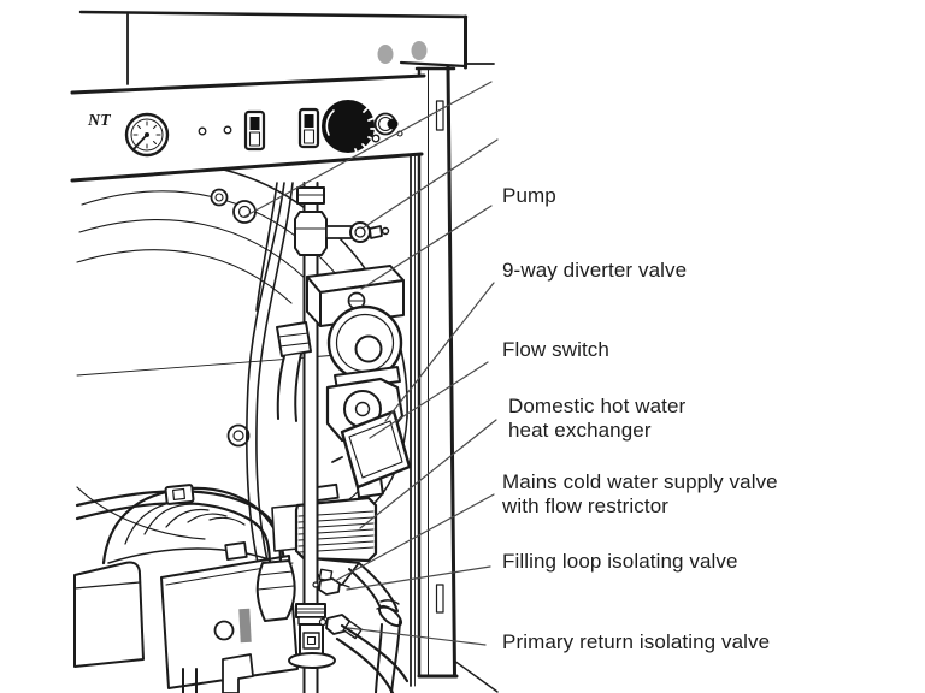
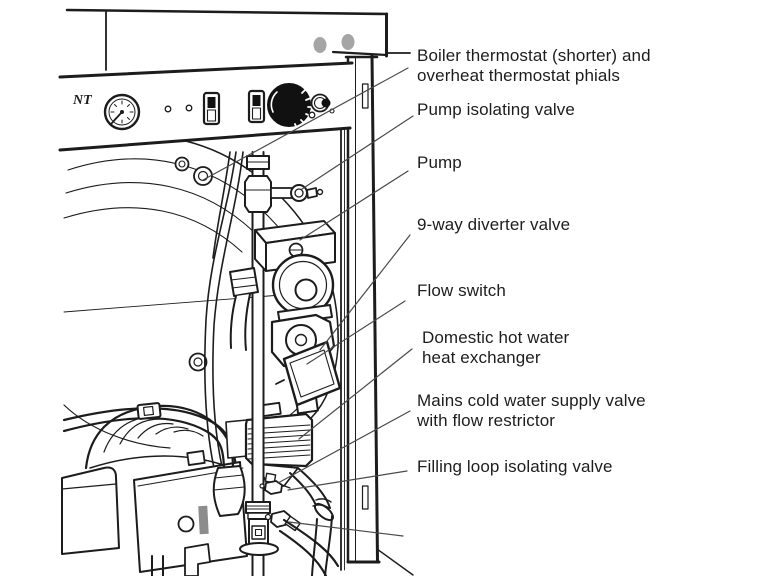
  NT
+ Boiler thermostat (shorter) and
+ overheat thermostat phials
+ Pump isolating valve
  Pump
  9-way diverter valve
  Flow switch
  Domestic hot water
  heat exchanger
  Mains cold water supply valve
  with flow restrictor
  Filling loop isolating valve
- Primary return isolating valve
